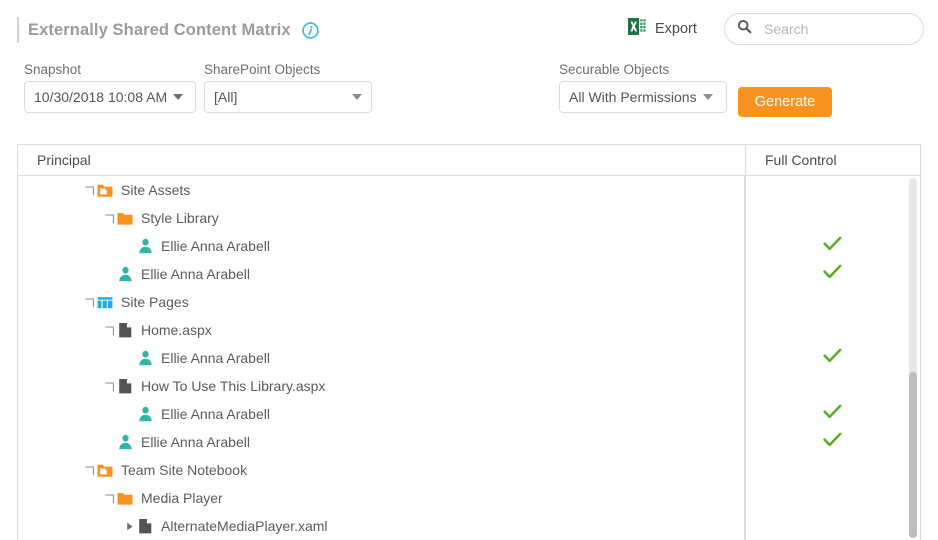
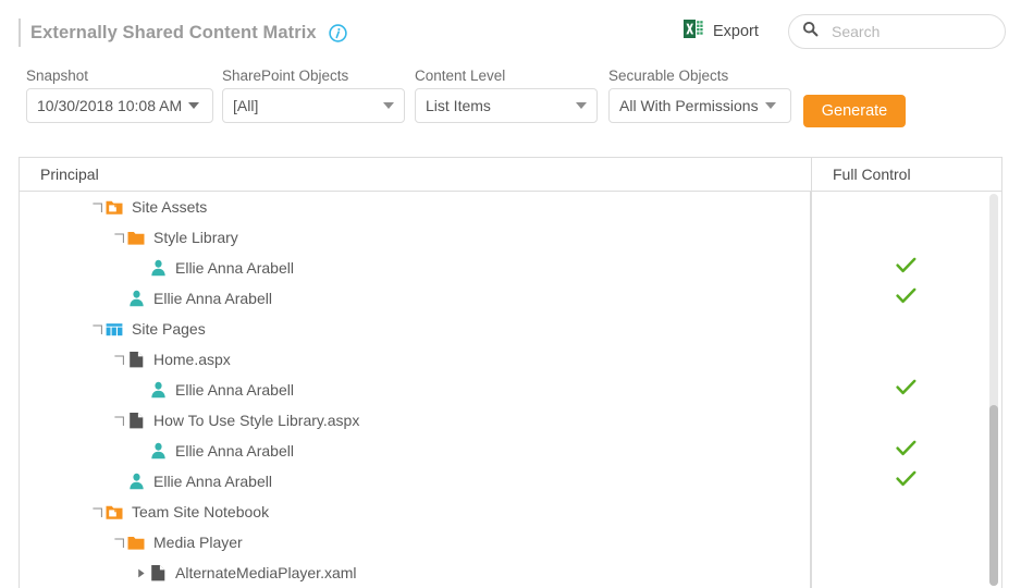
  Externally Shared Content Matrix
  Export
  Search
  Snapshot
  10/30/2018 10:08 AM
  SharePoint Objects
  [All]
+ Content Level
+ List Items
  Securable Objects
  All With Permissions
  Generate
  Principal
  Full Control
  Site Assets
  Style Library
  Ellie Anna Arabell
  Ellie Anna Arabell
  Site Pages
  Home.aspx
  Ellie Anna Arabell
- How To Use This Library.aspx
+ How To Use Style Library.aspx
  Ellie Anna Arabell
  Ellie Anna Arabell
  Team Site Notebook
  Media Player
  AlternateMediaPlayer.xaml
